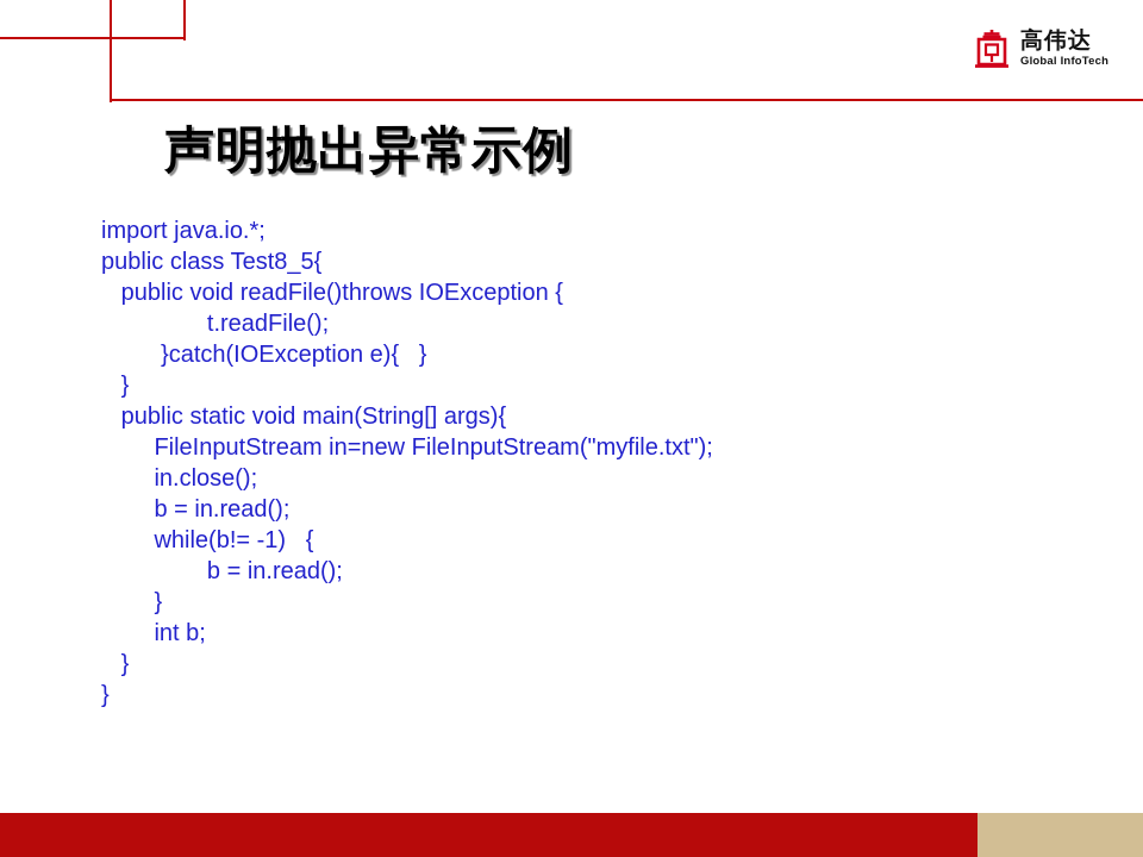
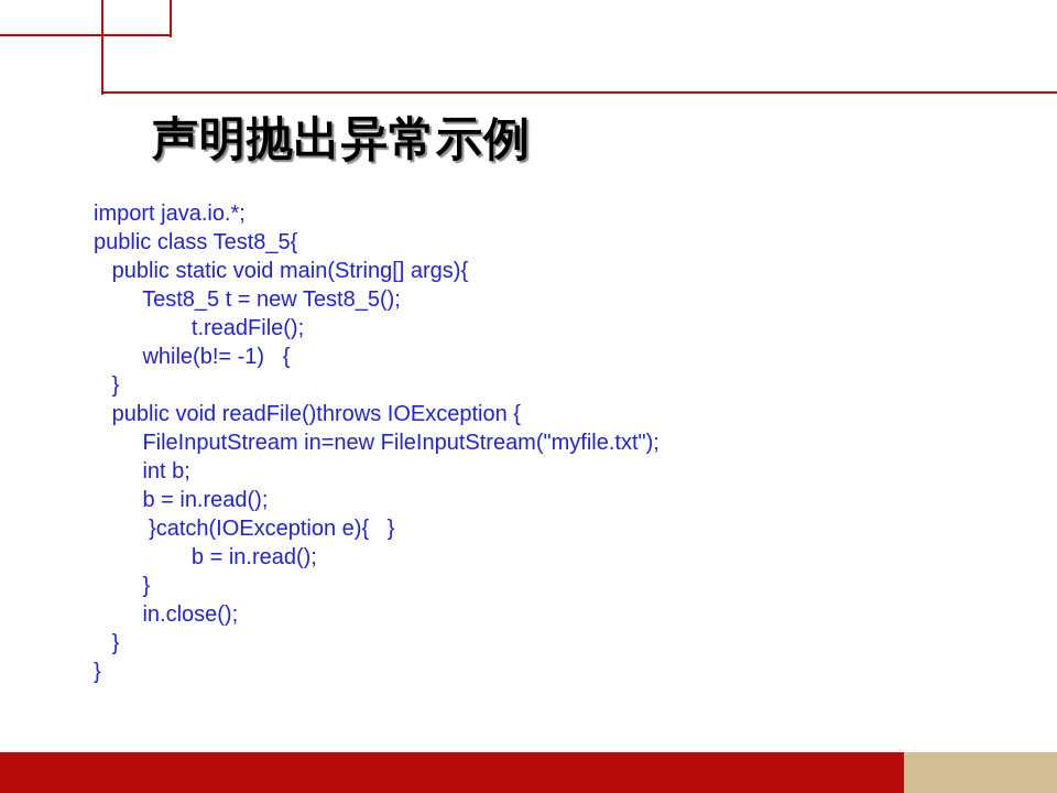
- 高伟达
- Global InfoTech
  声明抛出异常示例
  import java.io.*;
  public class Test8_5{
- public void readFile()throws IOException {
+ public static void main(String[] args){
+ Test8_5 t = new Test8_5();
  t.readFile();
- }catch(IOException e){ }
+ while(b!= -1) {
  }
- public static void main(String[] args){
+ public void readFile()throws IOException {
  FileInputStream in=new FileInputStream("myfile.txt");
- in.close();
+ int b;
  b = in.read();
- while(b!= -1) {
+ }catch(IOException e){ }
  b = in.read();
  }
- int b;
+ in.close();
  }
  }
